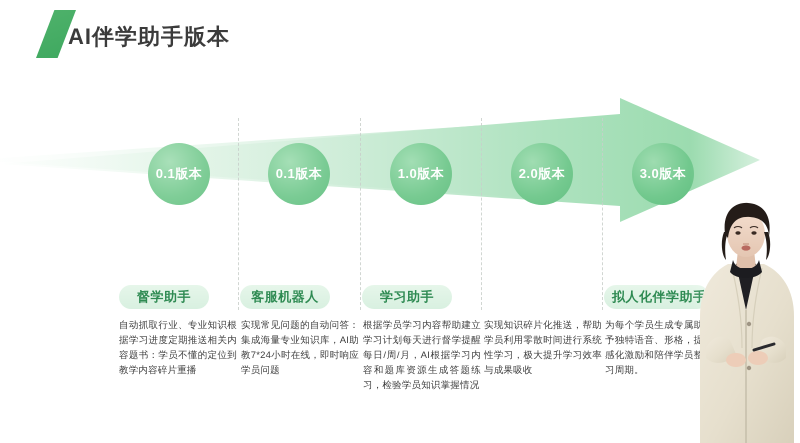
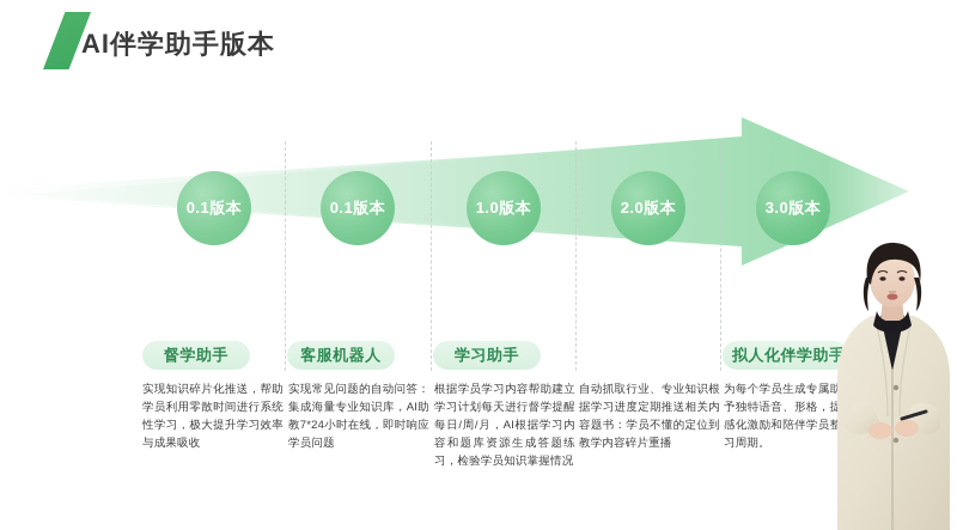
  AI伴学助手版本
  0.1版本
  0.1版本
  1.0版本
  2.0版本
  3.0版本
  督学助手
  客服机器人
  学习助手
  拟人化伴学助
- 自动抓取行业、专业知识根据学习进度定期推送相关内容题书：学员不懂的定位到教学内容碎片重播
+ 实现知识碎片化推送，帮助学员利用零散时间进行系统性学习，极大提升学习效率与成果吸收
  实现常见问题的自动问答：集成海量专业知识库，AI助教7*24小时在线，即时响应学员问题
  根据学员学习内容帮助建立学习计划每天进行督学提醒每日/周/月，AI根据学习内容和题库资源生成答题练习，检验学员知识掌握情况
- 实现知识碎片化推送，帮助学员利用零散时间进行系统性学习，极大提升学习效率与成果吸收
+ 自动抓取行业、专业知识根据学习进度定期推送相关内容题书：学员不懂的定位到教学内容碎片重播
  为每个学员生成专属予独特语音、形格，感化激励和陪伴学员习周期。
